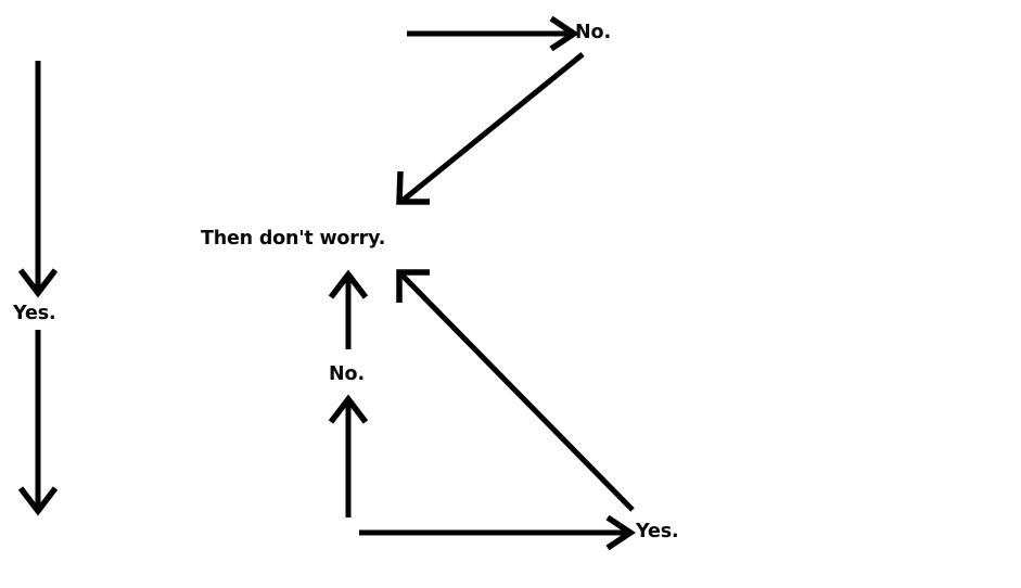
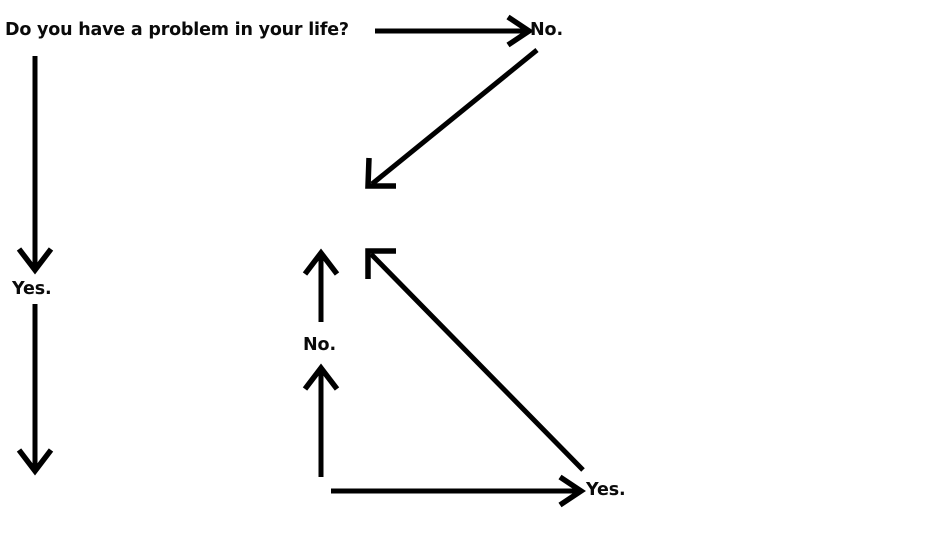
+ Do you have a problem in your life?
  No.
- Then don't worry.
  Yes.
  No.
  Yes.
